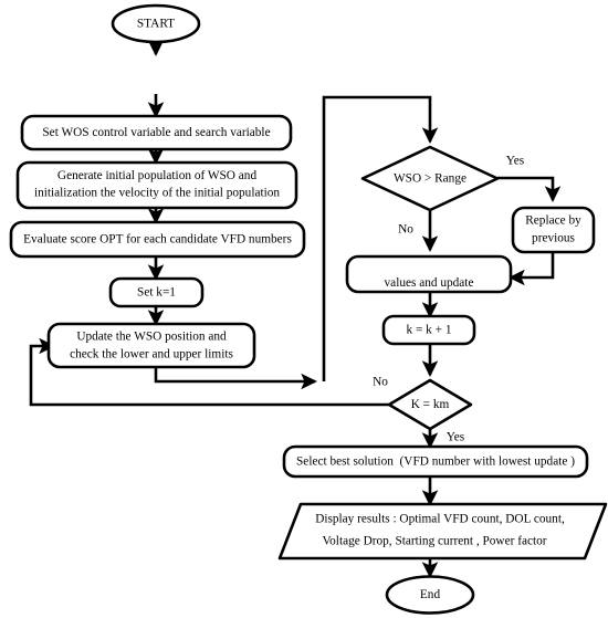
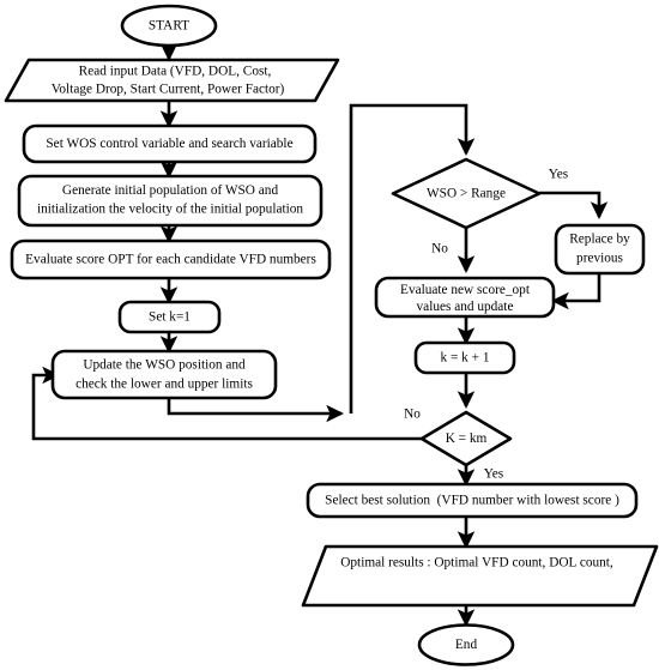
  START
+ Read input Data (VFD, DOL, Cost,
+ Voltage Drop, Start Current, Power Factor)
  Set WOS control variable and search variable
  Generate initial population of WSO and
  initialization the velocity of the initial population
  Evaluate score OPT for each candidate VFD numbers
  Set k=1
  Update the WSO position and
  check the lower and upper limits
  WSO > Range
  Replace by
  previous
+ Evaluate new score_opt
  values and update
  k = k + 1
  K = km
- Select best solution (VFD number with lowest update )
+ Select best solution (VFD number with lowest score )
- Display results : Optimal VFD count, DOL count,
+ Optimal results : Optimal VFD count, DOL count,
- Voltage Drop, Starting current , Power factor
  End
  Yes
  No
  No
  Yes
